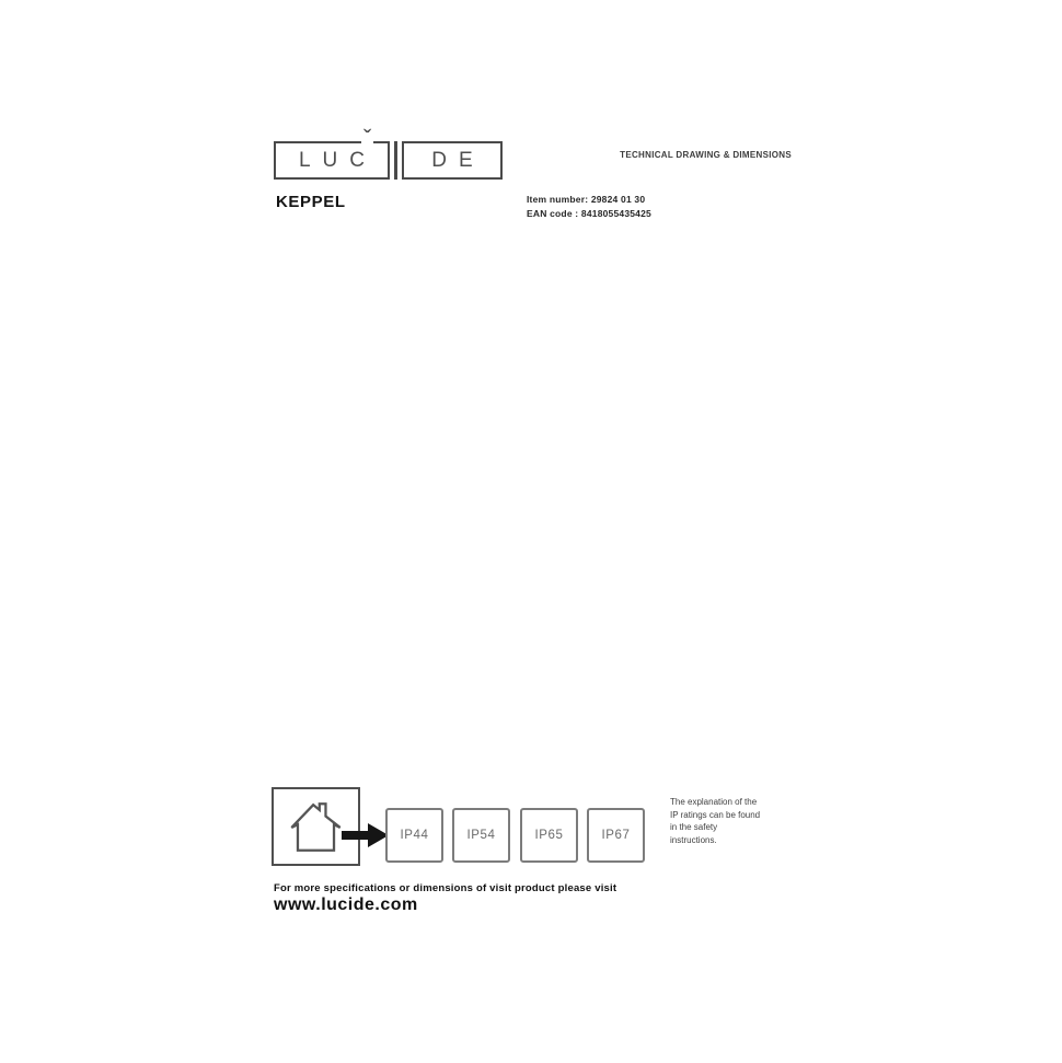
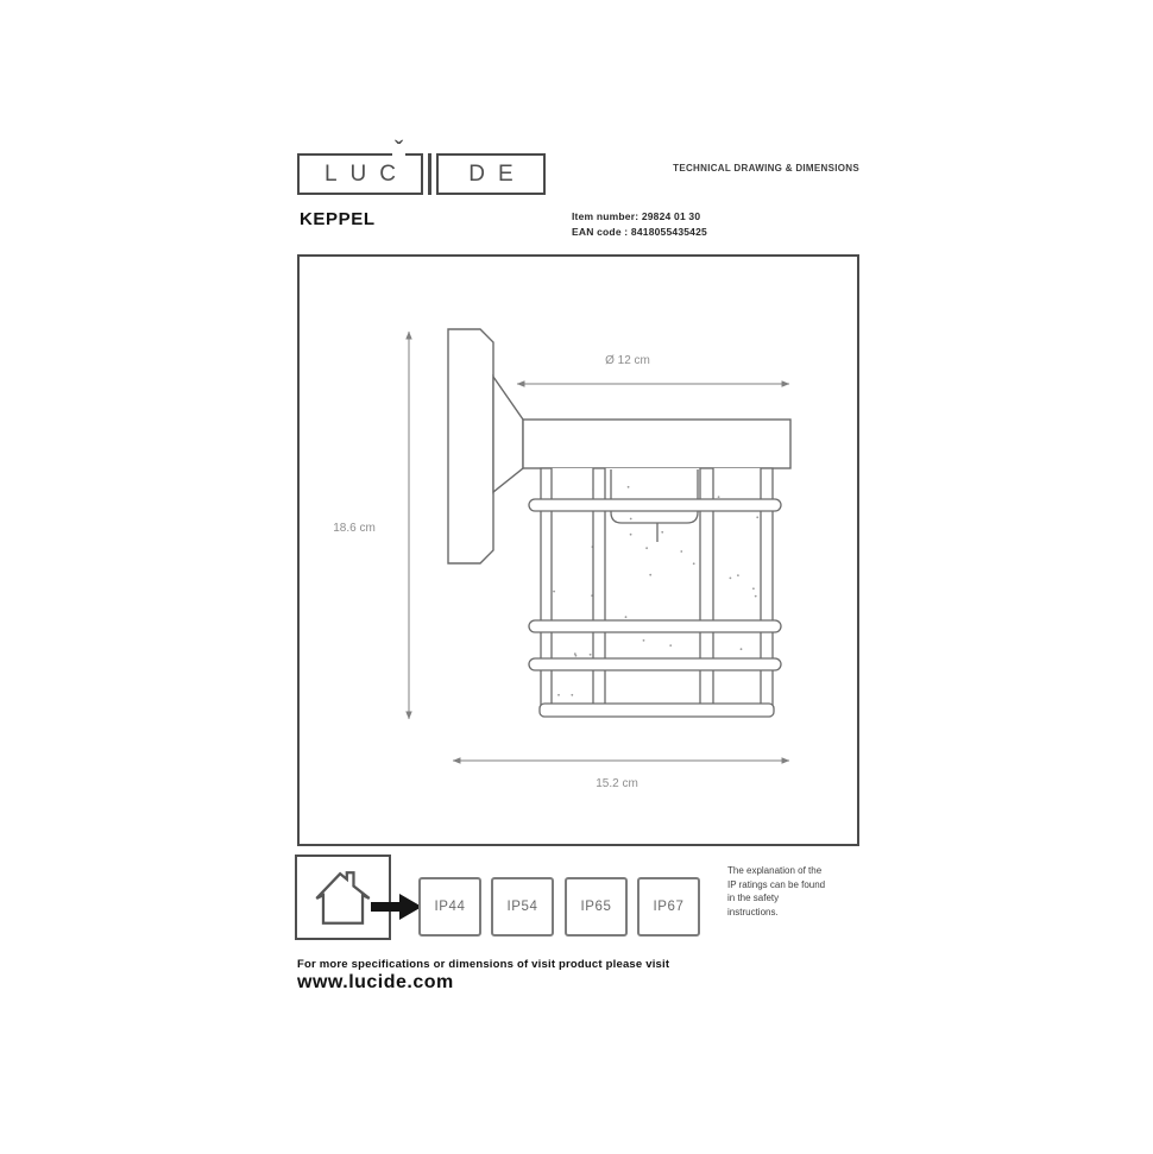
  LUC
  DE
  ˇ
  TECHNICAL DRAWING & DIMENSIONS
  KEPPEL
  Item number: 29824 01 30
  EAN code : 8418055435425
+ Ø 12 cm
+ 18.6 cm
+ 15.2 cm
  IP44
  IP54
  IP65
  IP67
  The explanation of the
  IP ratings can be found
  in the safety
  instructions.
  For more specifications or dimensions of visit product please visit
  www.lucide.com
